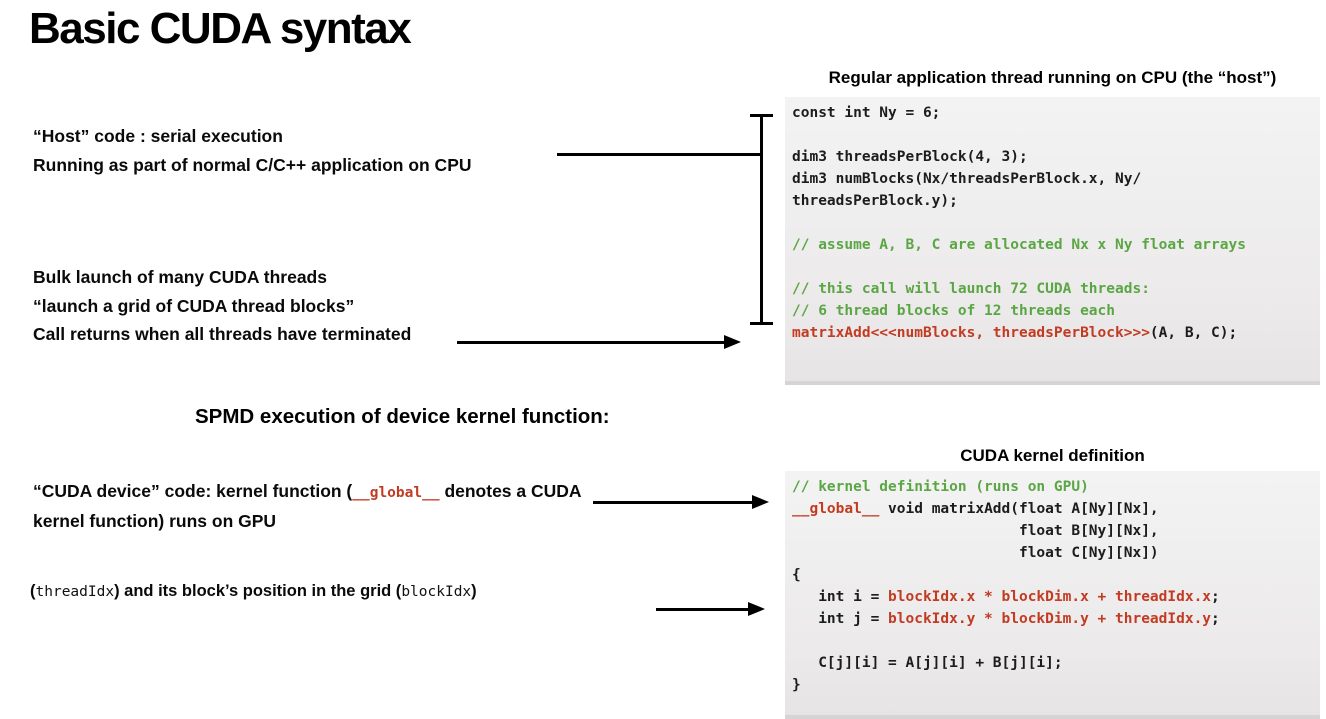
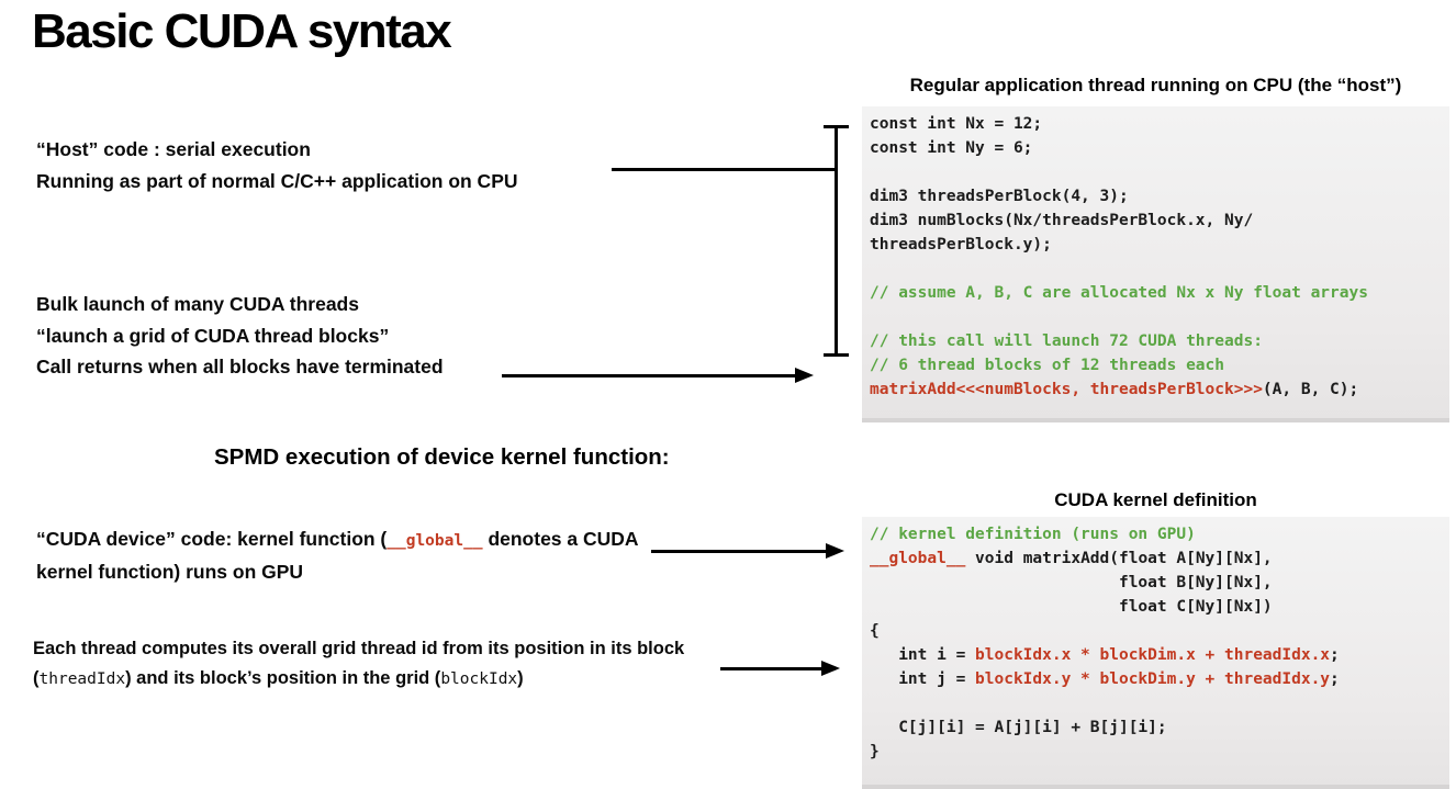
  Basic CUDA syntax
  “Host” code : serial execution
  Running as part of normal C/C++ application on CPU
  Bulk launch of many CUDA threads
  “launch a grid of CUDA thread blocks”
- Call returns when all threads have terminated
+ Call returns when all blocks have terminated
  SPMD execution of device kernel function:
  “CUDA device” code: kernel function (__global__ denotes a CUDA
  kernel function) runs on GPU
+ Each thread computes its overall grid thread id from its position in its block
  (threadIdx) and its block’s position in the grid (blockIdx)
  Regular application thread running on CPU (the “host”)
+ const int Nx = 12;
  const int Ny = 6;
  dim3 threadsPerBlock(4, 3);
  dim3 numBlocks(Nx/threadsPerBlock.x, Ny/
  threadsPerBlock.y);
  // assume A, B, C are allocated Nx x Ny float arrays
  // this call will launch 72 CUDA threads:
  // 6 thread blocks of 12 threads each
  matrixAdd<<<numBlocks, threadsPerBlock>>>(A, B, C);
  CUDA kernel definition
  // kernel definition (runs on GPU)
  __global__ void matrixAdd(float A[Ny][Nx],
  float B[Ny][Nx],
  float C[Ny][Nx])
  {
  int i = blockIdx.x * blockDim.x + threadIdx.x;
  int j = blockIdx.y * blockDim.y + threadIdx.y;
  C[j][i] = A[j][i] + B[j][i];
  }
